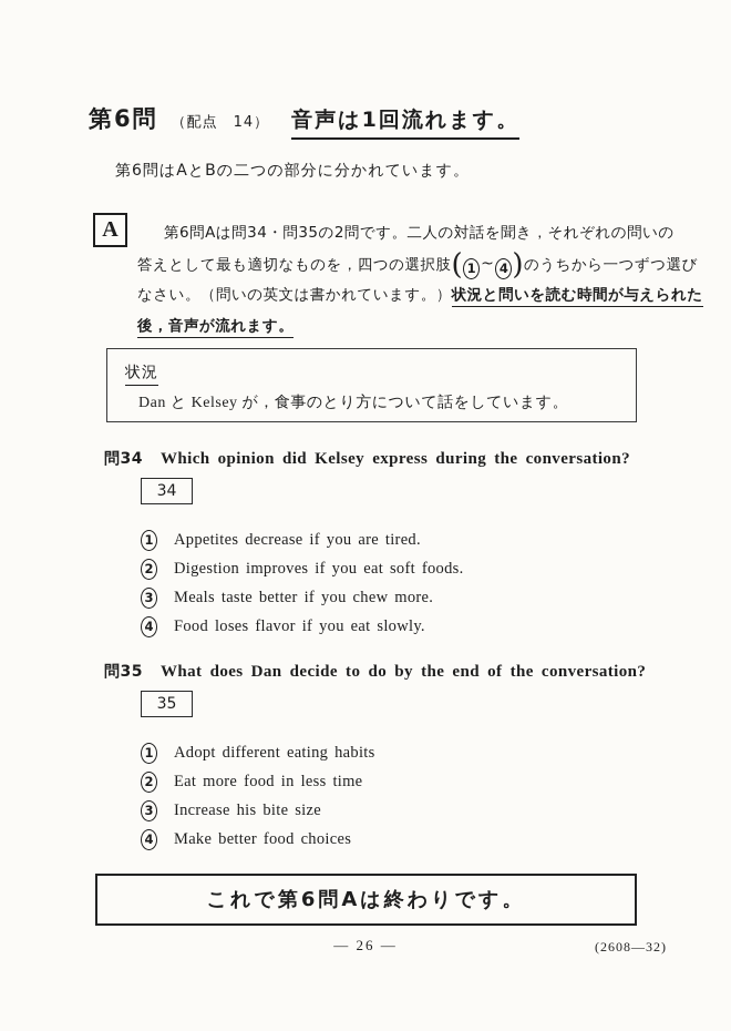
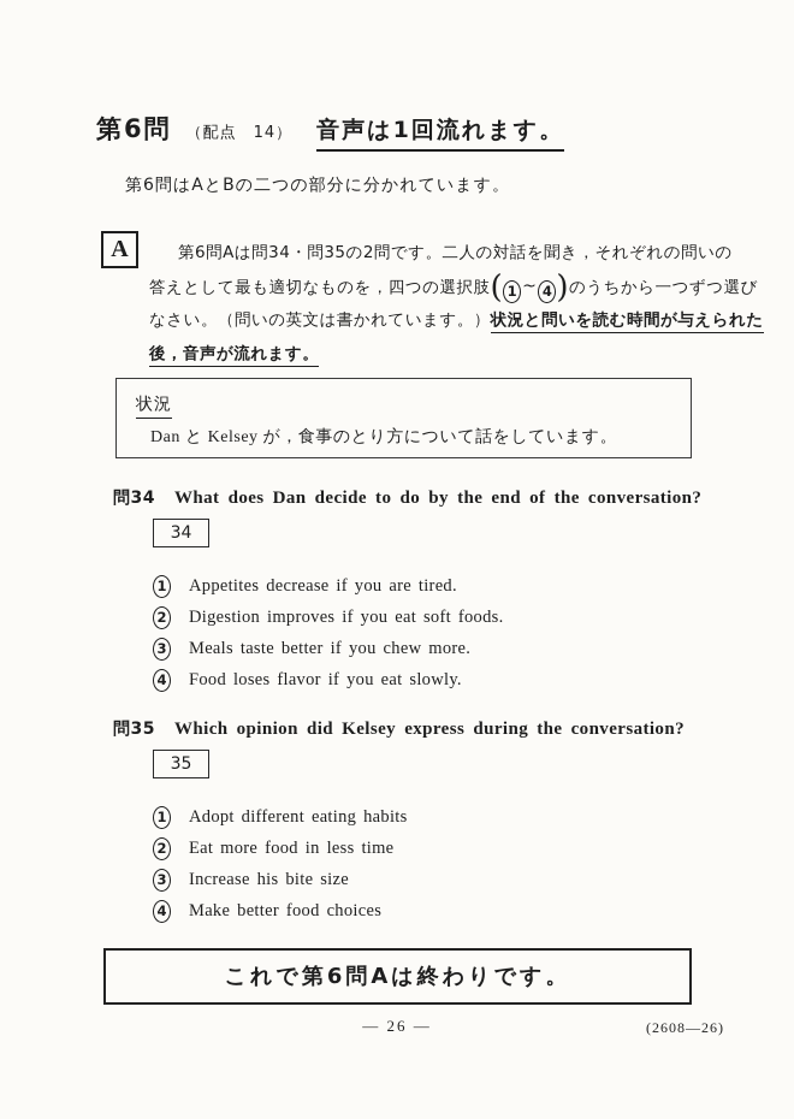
  第6問
  （配点 14）
  音声は1回流れます。
  第6問はAとBの二つの部分に分かれています。
  A
  第6問Aは問34・問35の2問です。二人の対話を聞き，それぞれの問いの
  答えとして最も適切なものを，四つの選択肢( 1 ~ 4 )のうちから一つずつ選び
  なさい。（問いの英文は書かれています。）状況と問いを読む時間が与えられた
  後，音声が流れます。
  状況
  Dan と Kelsey が，食事のとり方について話をしています。
  問34
- Which opinion did Kelsey express during the conversation?
+ What does Dan decide to do by the end of the conversation?
  34
  1
  Appetites decrease if you are tired.
  2
  Digestion improves if you eat soft foods.
  3
  Meals taste better if you chew more.
  4
  Food loses flavor if you eat slowly.
  問35
- What does Dan decide to do by the end of the conversation?
+ Which opinion did Kelsey express during the conversation?
  35
  1
  Adopt different eating habits
  2
  Eat more food in less time
  3
  Increase his bite size
  4
  Make better food choices
  これで第6問Aは終わりです。
  — 26 —
- (2608—32)
+ (2608—26)
